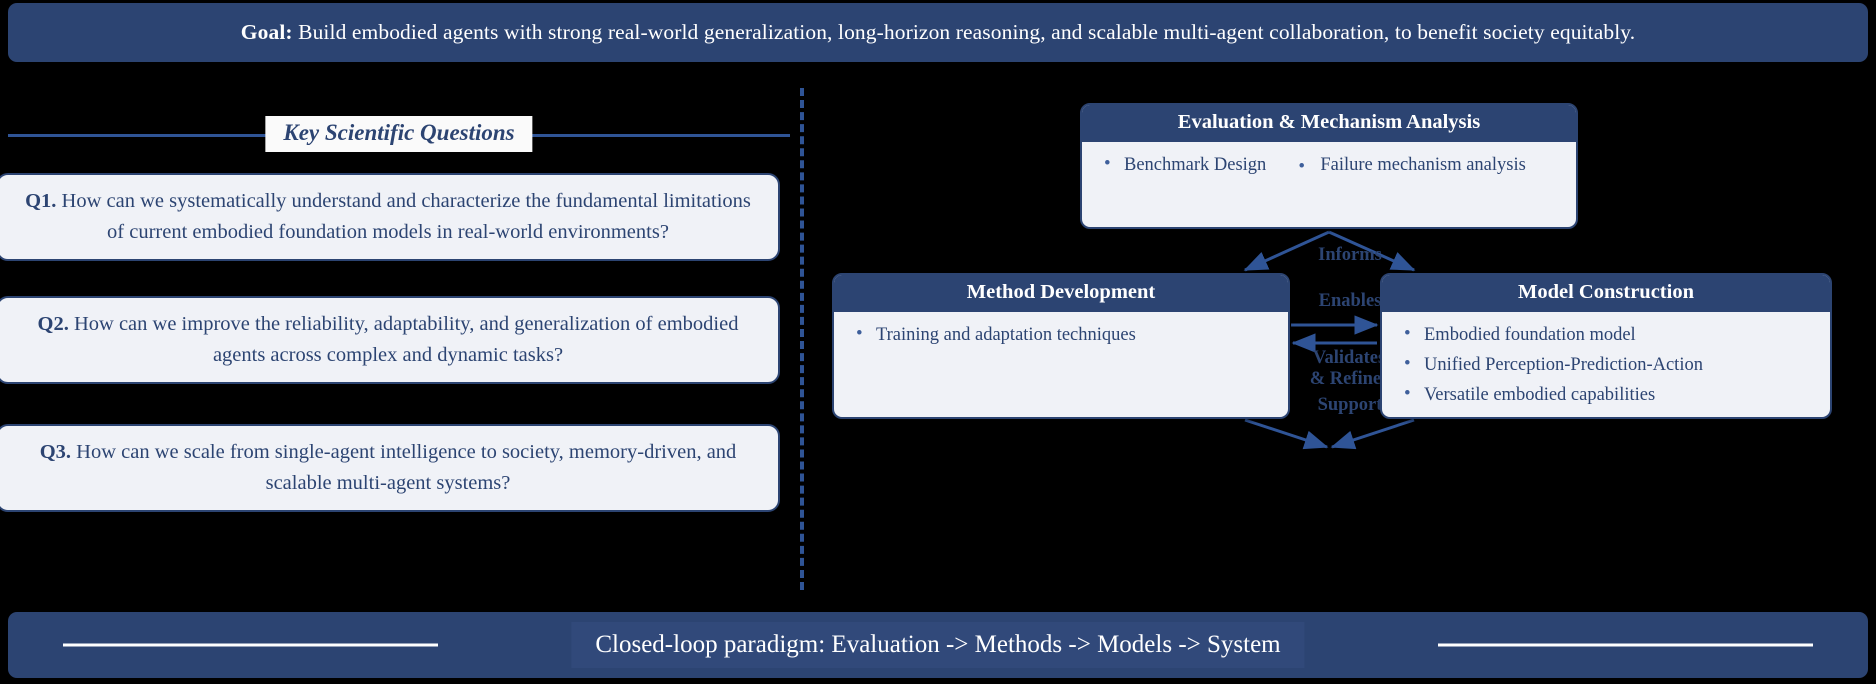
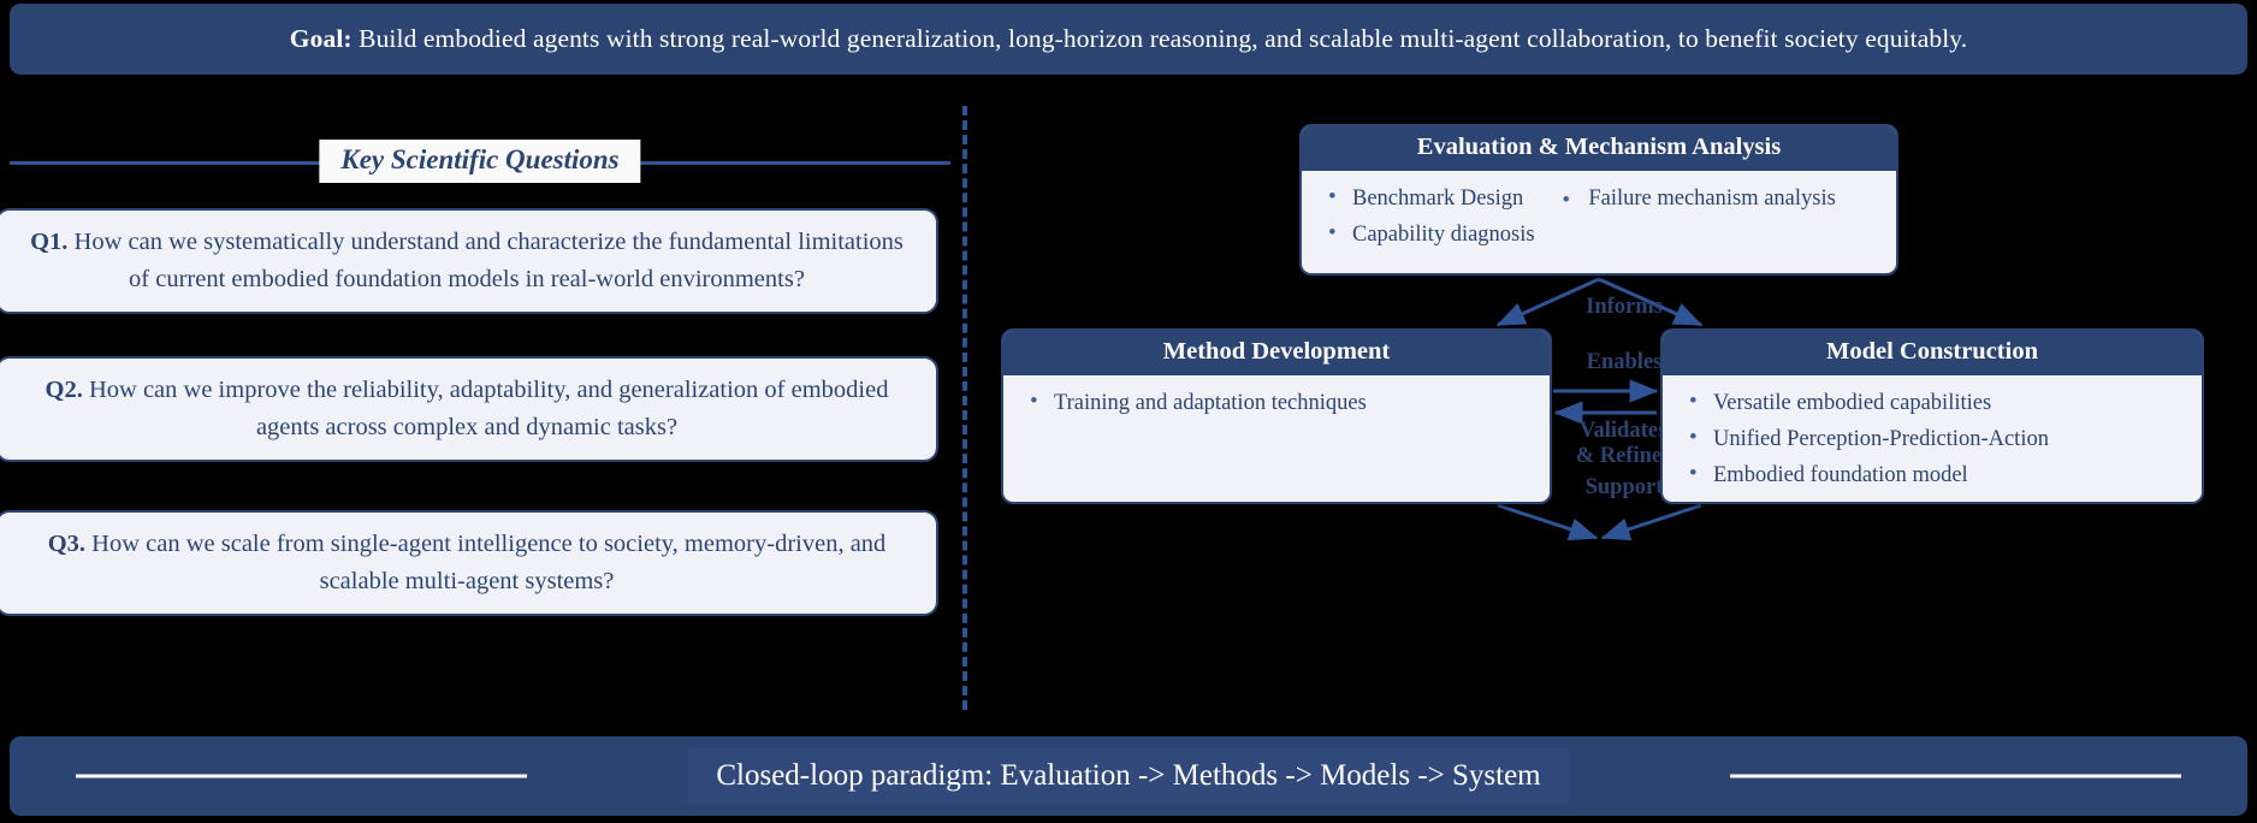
  Goal: Build embodied agents with strong real-world generalization, long-horizon reasoning, and scalable multi-agent collaboration, to benefit society equitably.
  Key Scientific Questions
  Q1. How can we systematically understand and characterize the fundamental limitations of current embodied foundation models in real-world environments?
  Q2. How can we improve the reliability, adaptability, and generalization of embodied agents across complex and dynamic tasks?
  Q3. How can we scale from single-agent intelligence to society, memory-driven, and scalable multi-agent systems?
  Informs
  Enables
  Validate
  & Refine
  Suppor
  Evaluation & Mechanism Analysis
  Benchmark Design Failure mechanism analysis
+ Capability diagnosis
  Method Development
  Training and adaptation techniques
  Model Construction
- Embodied foundation model
+ Versatile embodied capabilities
  Unified Perception-Prediction-Action
- Versatile embodied capabilities
+ Embodied foundation model
  Closed-loop paradigm: Evaluation -> Methods -> Models -> System
